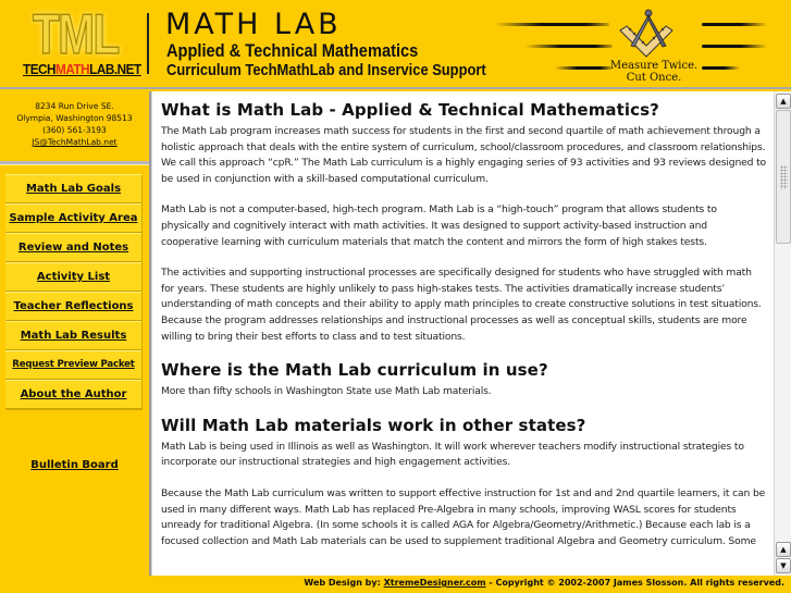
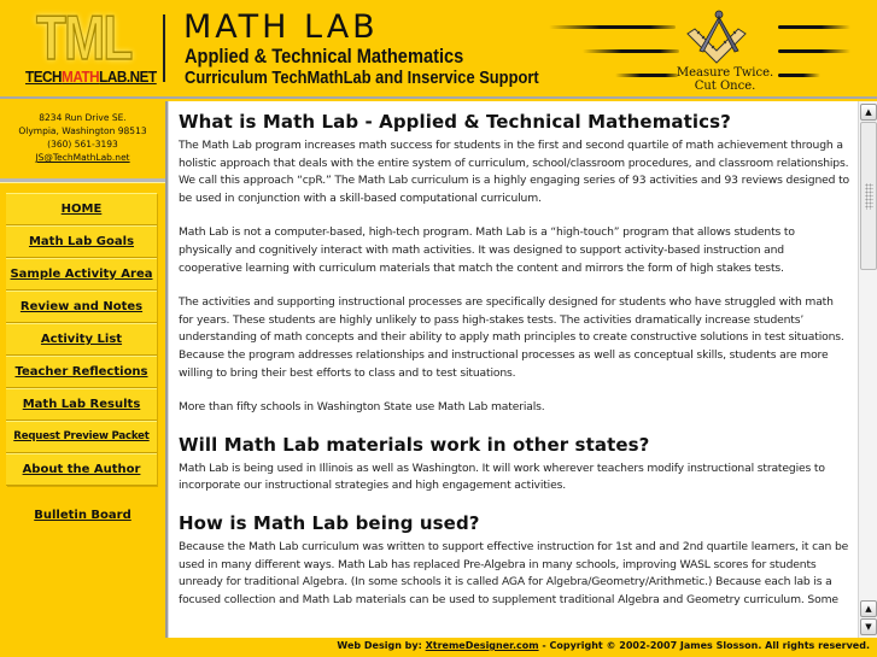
  TML
  TECHMATHLAB.NET
  MATH LAB
  Applied & Technical Mathematics
  Curriculum TechMathLab and Inservice Support
  Measure Twice.
  Cut Once.
  8234 Run Drive SE.
  Olympia, Washington 98513
  (360) 561-3193
  JS@TechMathLab.net
+ HOME
  Math Lab Goals
  Sample Activity Area
  Review and Notes
  Activity List
  Teacher Reflections
  Math Lab Results
  Request Preview Packet
  About the Author
  Bulletin Board
  What is Math Lab - Applied & Technical Mathematics?
  The Math Lab program increases math success for students in the first and second quartile of math achievement through a holistic approach that deals with the entire system of curriculum, school/classroom procedures, and classroom relationships. We call this approach “cpR.” The Math Lab curriculum is a highly engaging series of 93 activities and 93 reviews designed to be used in conjunction with a skill-based computational curriculum.
  Math Lab is not a computer-based, high-tech program. Math Lab is a “high-touch” program that allows students to physically and cognitively interact with math activities. It was designed to support activity-based instruction and cooperative learning with curriculum materials that match the content and mirrors the form of high stakes tests.
  The activities and supporting instructional processes are specifically designed for students who have struggled with math for years. These students are highly unlikely to pass high-stakes tests. The activities dramatically increase students’ understanding of math concepts and their ability to apply math principles to create constructive solutions in test situations. Because the program addresses relationships and instructional processes as well as conceptual skills, students are more willing to bring their best efforts to class and to test situations.
- Where is the Math Lab curriculum in use?
  More than fifty schools in Washington State use Math Lab materials.
  Will Math Lab materials work in other states?
  Math Lab is being used in Illinois as well as Washington. It will work wherever teachers modify instructional strategies to incorporate our instructional strategies and high engagement activities.
+ How is Math Lab being used?
  Because the Math Lab curriculum was written to support effective instruction for 1st and and 2nd quartile learners, it can be used in many different ways. Math Lab has replaced Pre-Algebra in many schools, improving WASL scores for students unready for traditional Algebra. (In some schools it is called AGA for Algebra/Geometry/Arithmetic.) Because each lab is a focused collection and Math Lab materials can be used to supplement traditional Algebra and Geometry curriculum. Some
  ▲
  ▲
  ▼
  Web Design by: XtremeDesigner.com - Copyright © 2002-2007 James Slosson. All rights reserved.
